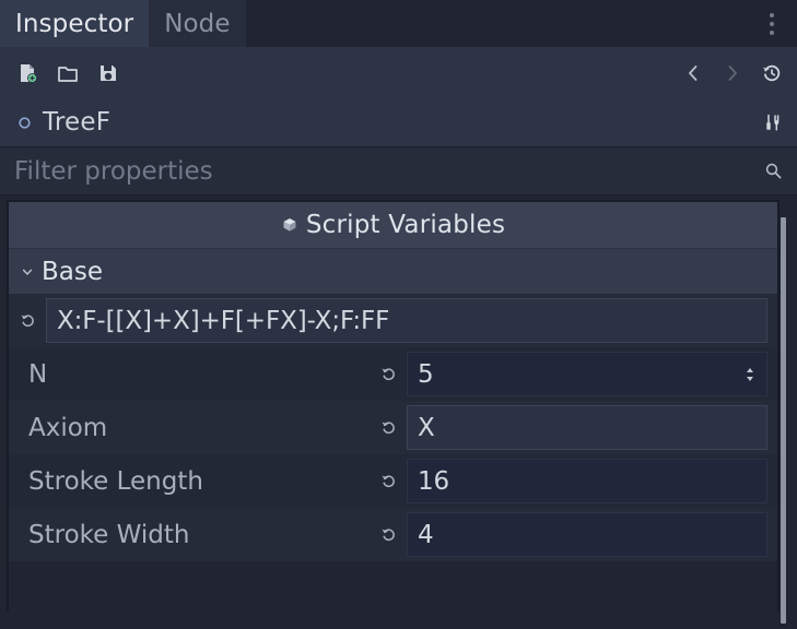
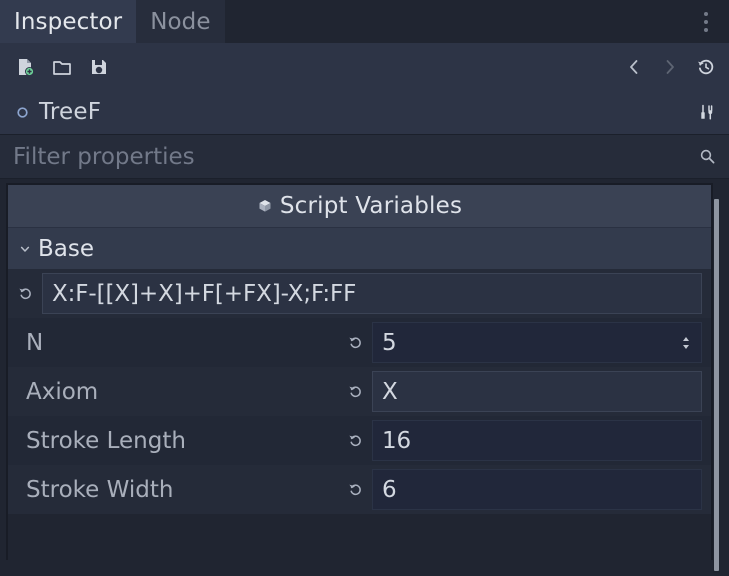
  Inspector
  Node
  TreeF
  Filter properties
  Script Variables
  Base
  X:F-[[X]+X]+F[+FX]-X;F:FF
  N
  5
  Axiom
  X
  Stroke Length
  16
  Stroke Width
- 4
+ 6
